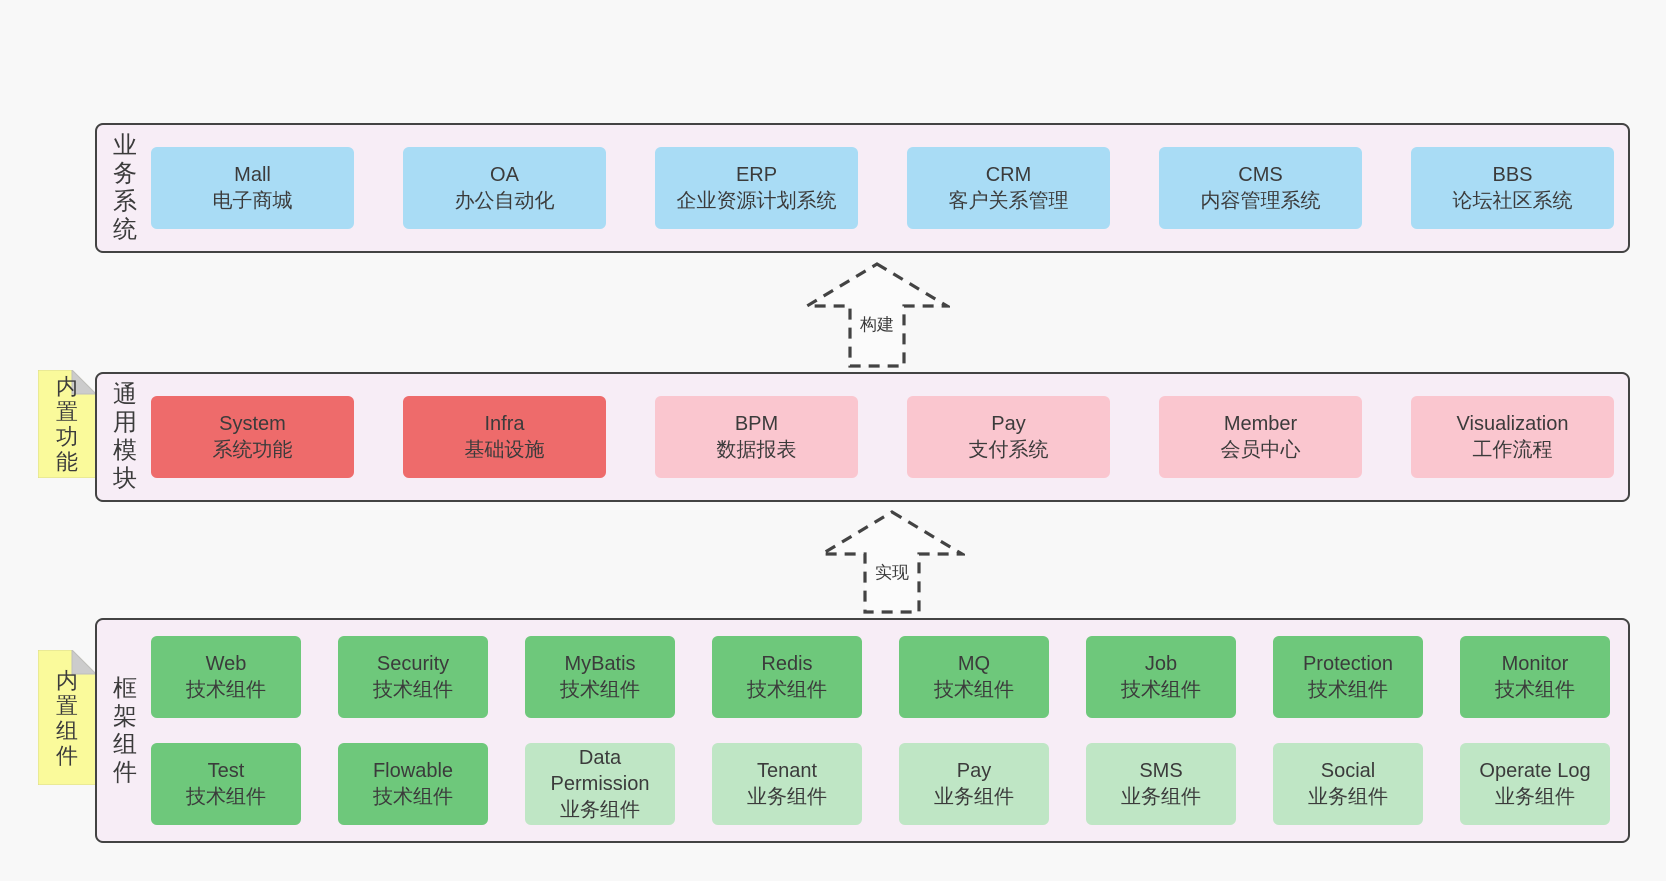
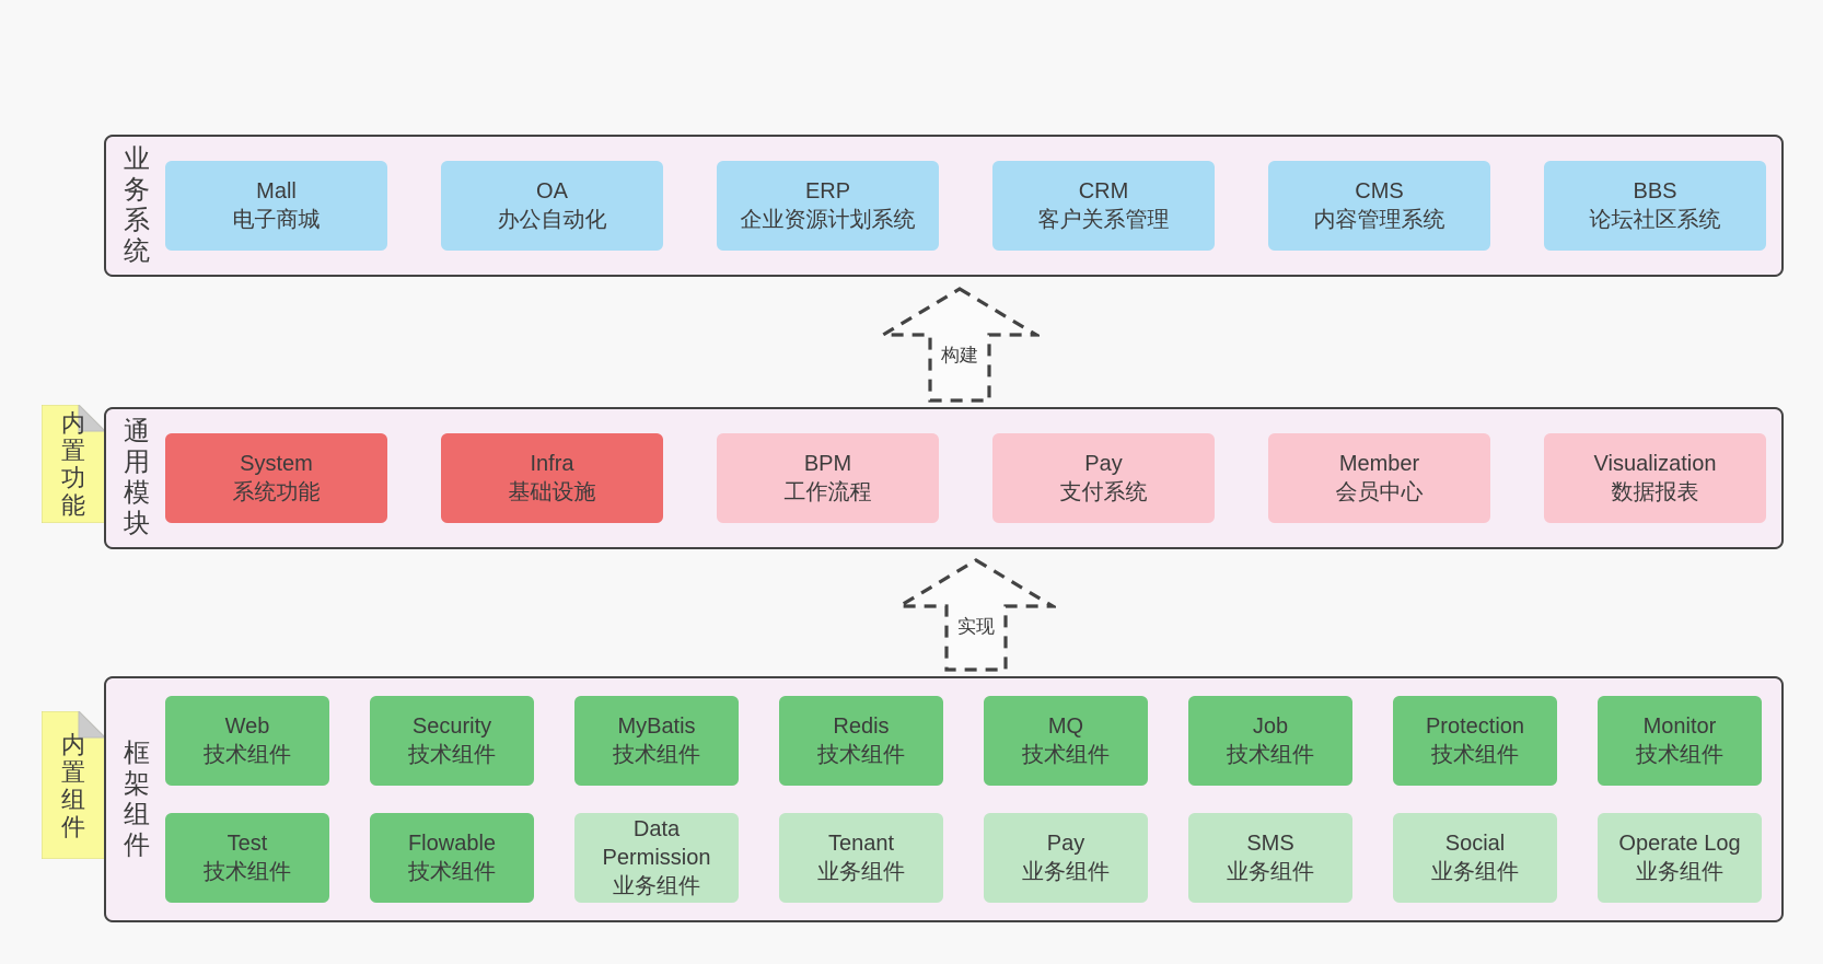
  内置功能
  内置组件
  业务系统
  Mall
  电子商城
  OA
  办公自动化
  ERP
  企业资源计划系统
  CRM
  客户关系管理
  CMS
  内容管理系统
  BBS
  论坛社区系统
  构建
  通用模块
  System
  系统功能
  Infra
  基础设施
  BPM
- 数据报表
+ 工作流程
  Pay
  支付系统
  Member
  会员中心
  Visualization
- 工作流程
+ 数据报表
  实现
  框架组件
  Web
  技术组件
  Security
  技术组件
  MyBatis
  技术组件
  Redis
  技术组件
  MQ
  技术组件
  Job
  技术组件
  Protection
  技术组件
  Monitor
  技术组件
  Test
  技术组件
  Flowable
  技术组件
  Data Permission
  业务组件
  Tenant
  业务组件
  Pay
  业务组件
  SMS
  业务组件
  Social
  业务组件
  Operate Log
  业务组件
